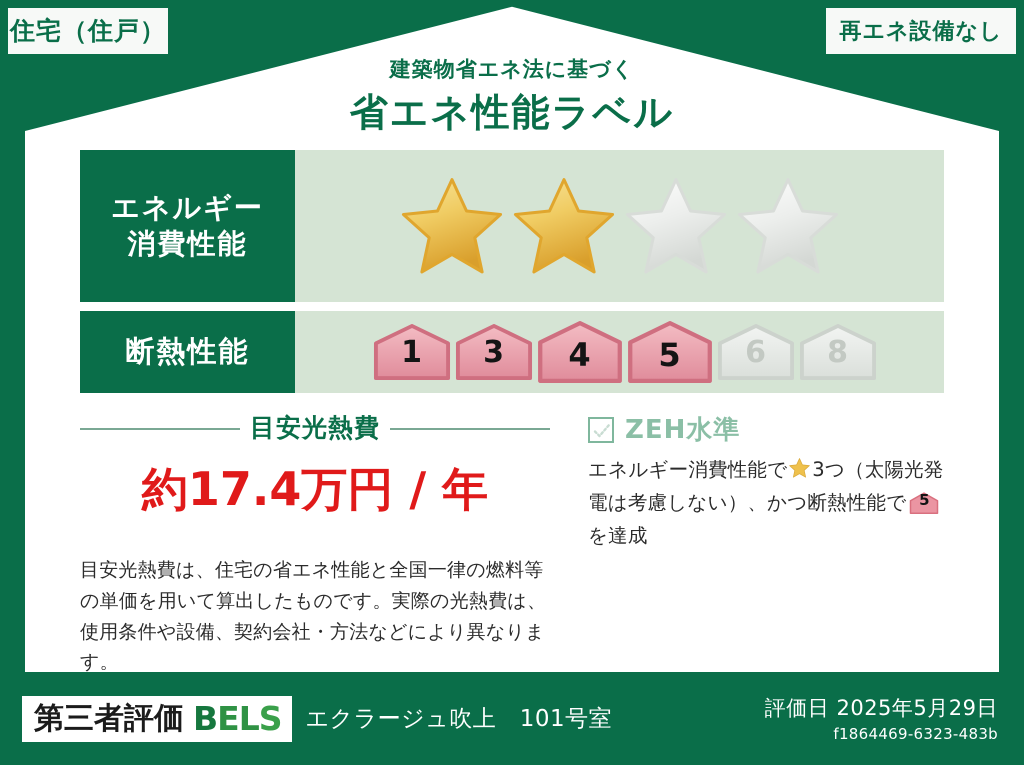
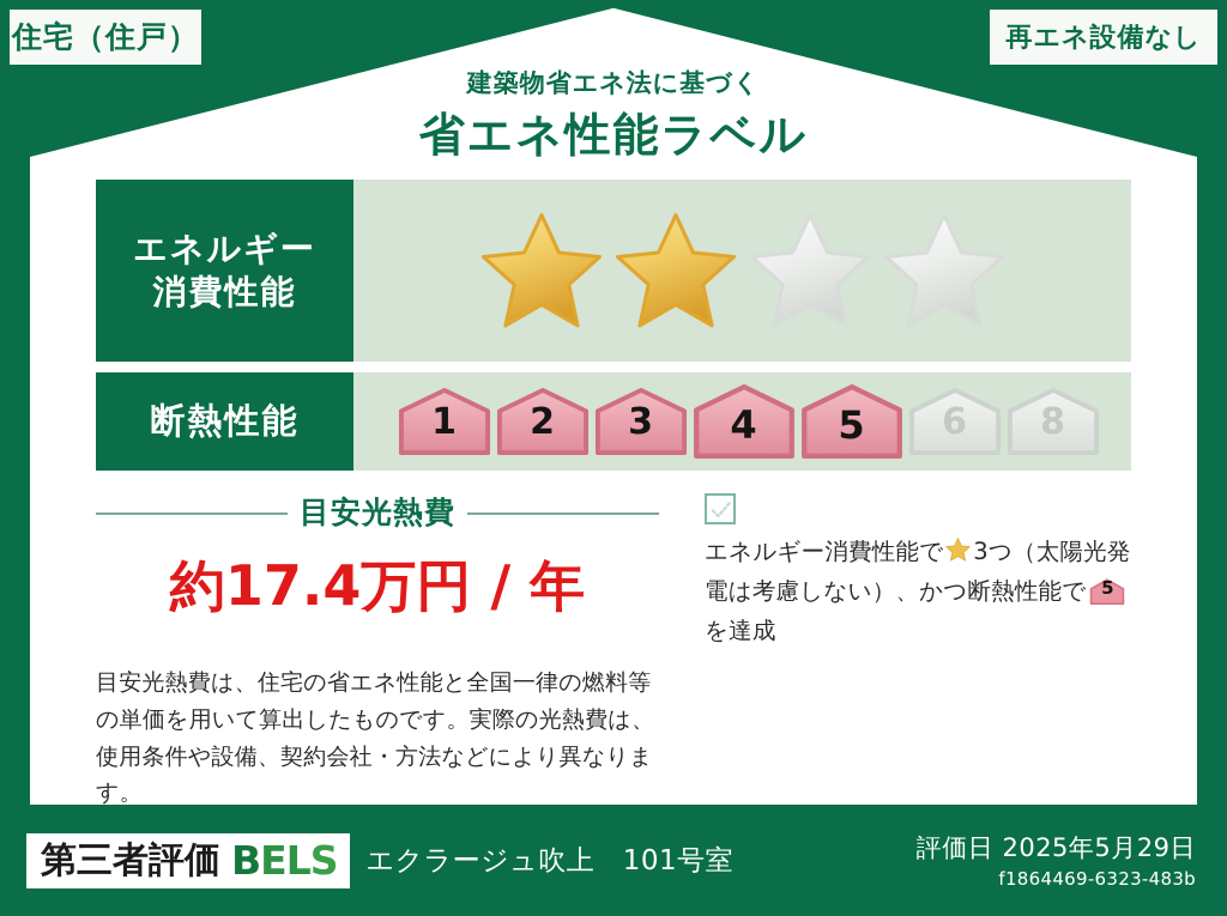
  住宅（住戸）
  再エネ設備なし
  建築物省エネ法に基づく
  省エネ性能ラベル
  エネルギー
  消費性能
  断熱性能
  1
+ 2
  3
  4
  5
  6
  8
  目安光熱費
  約17.4万円 / 年
  目安光熱費は、住宅の省エネ性能と全国一律の燃料等の単価を用いて算出したものです。実際の光熱費は、使用条件や設備、契約会社・方法などにより異なります。
- ZEH水準
  エネルギー消費性能で 3つ（太陽光発電は考慮しない）、かつ断熱性能で
  5
  を達成
  第三者評価
  BELS
  エクラージュ吹上 101号室
  評価日 2025年5月29日
  f1864469-6323-483b
